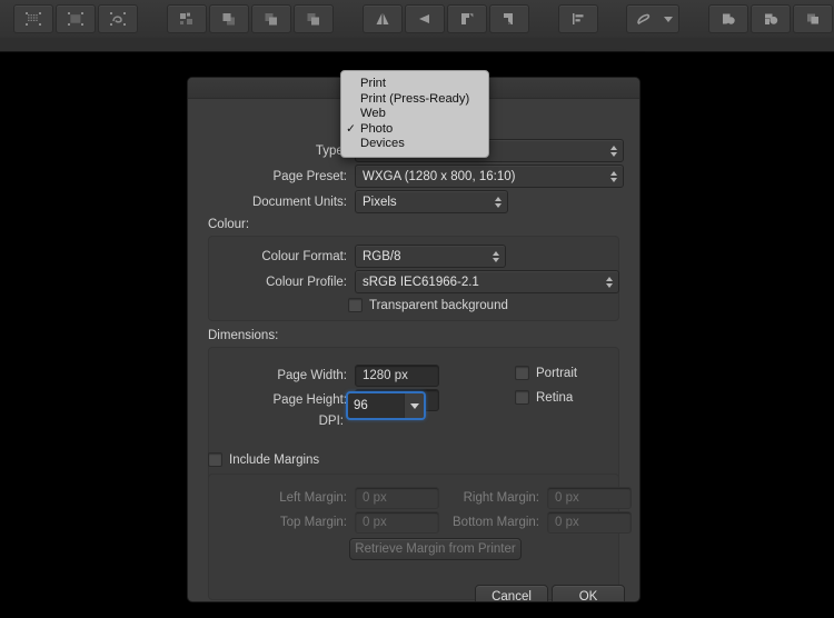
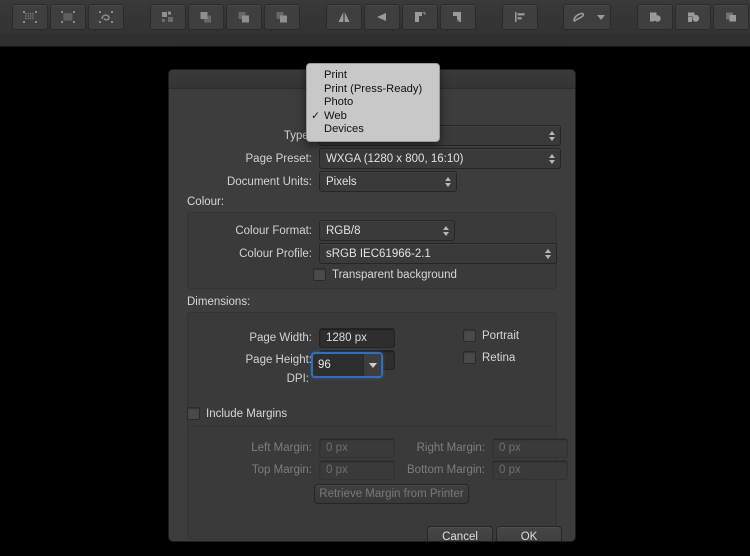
  Page Preset:
  WXGA (1280 x 800, 16:10)
  Document Units:
  Pixels
  Colour:
  Colour Format:
  RGB/8
  Colour Profile:
  sRGB IEC61966-2.1
  Transparent background
  Dimensions:
  Page Width:
  1280 px
  Page Height
  DPI:
  Portrait
  Retina
  Include Margins
  Left Margin:
  0 px
  Right Margin:
  0 px
  Top Margin:
  0 px
  Bottom Margin:
  0 px
  Retrieve Margin from Printer
  Cancel
  OK
  96
  Print
  Print (Press-Ready)
- Web
+ Photo
  ✓
- Photo
+ Web
  Devices
